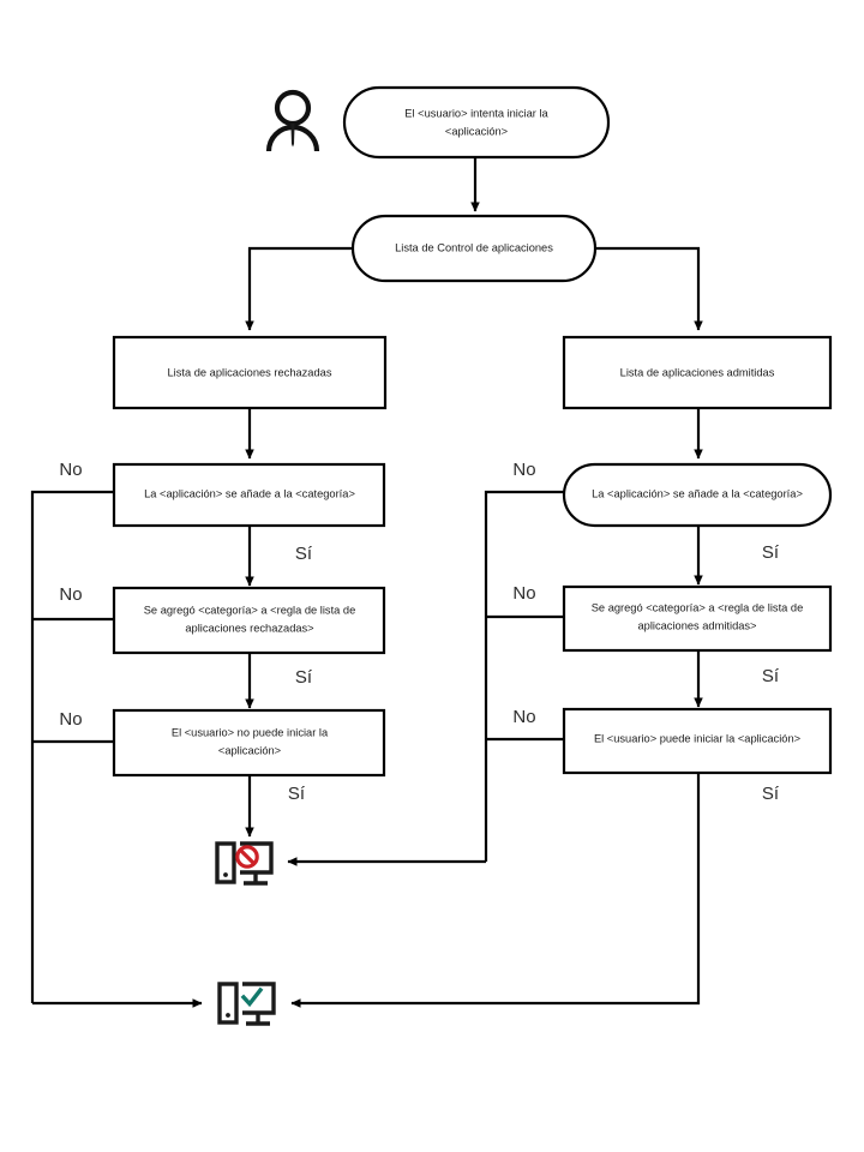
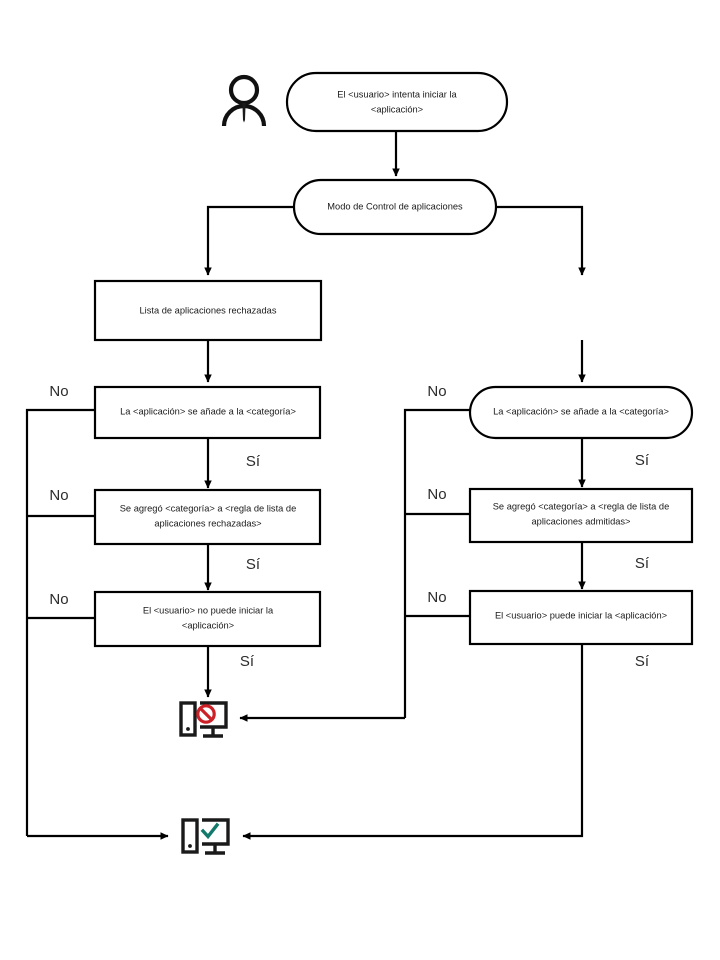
  El <usuario> intenta iniciar la
  <aplicación>
- Lista de Control de aplicaciones
+ Modo de Control de aplicaciones
  Lista de aplicaciones rechazadas
- Lista de aplicaciones admitidas
  La <aplicación> se añade a la <categoría>
  La <aplicación> se añade a la <categoría>
  Se agregó <categoría> a <regla de lista de
  aplicaciones rechazadas>
  Se agregó <categoría> a <regla de lista de
  aplicaciones admitidas>
  El <usuario> no puede iniciar la
  <aplicación>
  El <usuario> puede iniciar la <aplicación>
  No
  No
  No
  Sí
  Sí
  Sí
  No
  No
  No
  Sí
  Sí
  Sí
